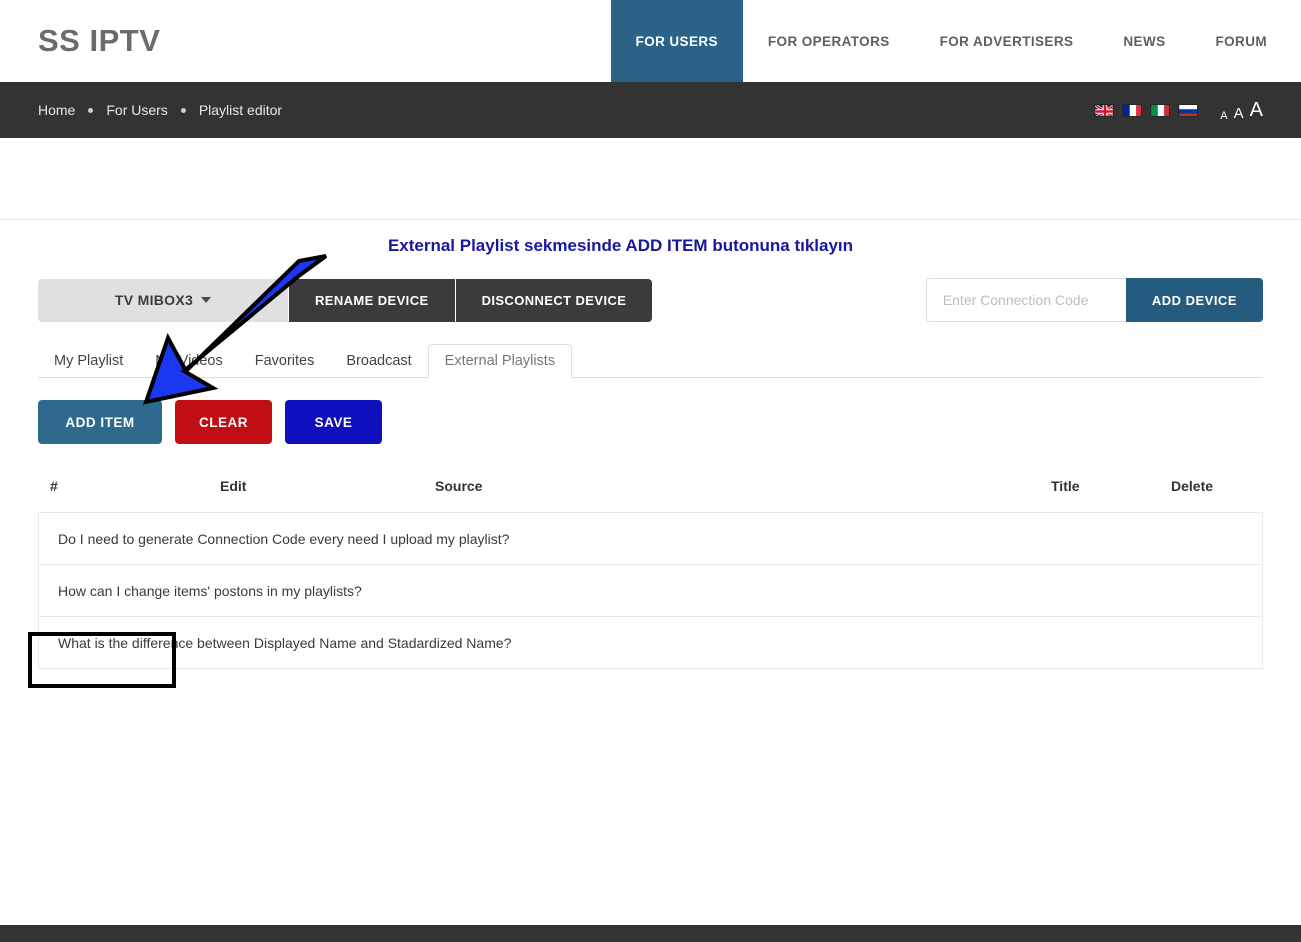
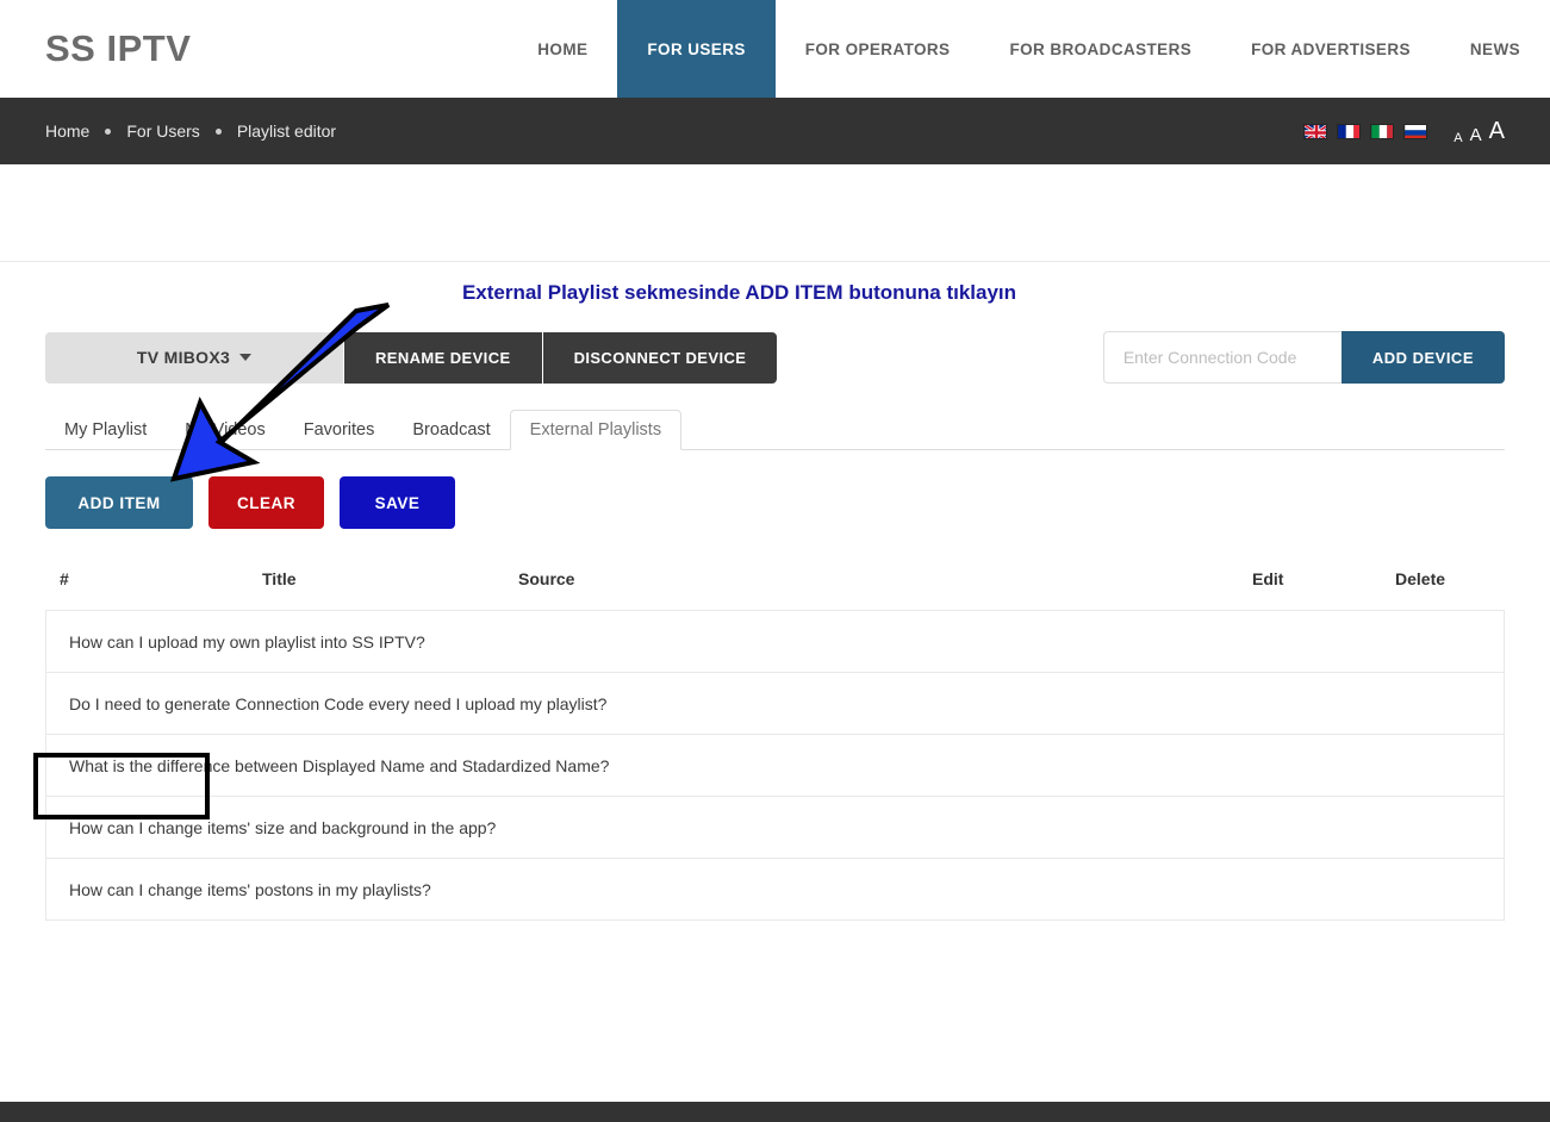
  SS IPTV
+ HOME
  FOR USERS
  FOR OPERATORS
+ FOR BROADCASTERS
  FOR ADVERTISERS
  NEWS
- FORUM
  Home
  For Users
  Playlist editor
  A
  A
  A
  External Playlist sekmesinde ADD ITEM butonuna tıklayın
  TV MIBOX3
  RENAME DEVICE
  DISCONNECT DEVICE
  Enter Connection Code
  ADD DEVICE
  My Playlist
  Favorites
  Broadcast
  External Playlists
  ADD ITEM
  CLEAR
  SAVE
  #
- Edit
+ Title
  Source
- Title
+ Edit
  Delete
+ How can I upload my own playlist into SS IPTV?
  Do I need to generate Connection Code every need I upload my playlist?
- How can I change items' postons in my playlists?
+ What is the difference between Displayed Name and Stadardized Name?
+ How can I change items' size and background in the app?
- What is the difference between Displayed Name and Stadardized Name?
+ How can I change items' postons in my playlists?
